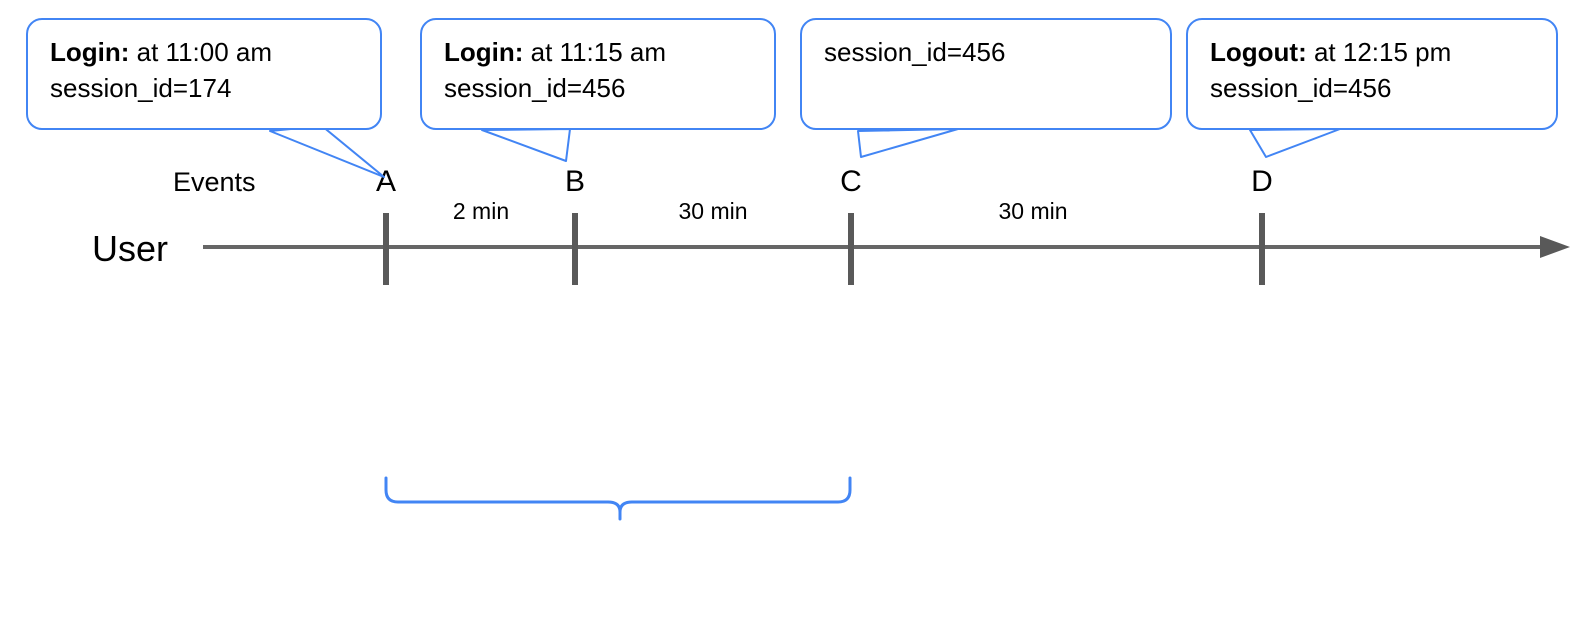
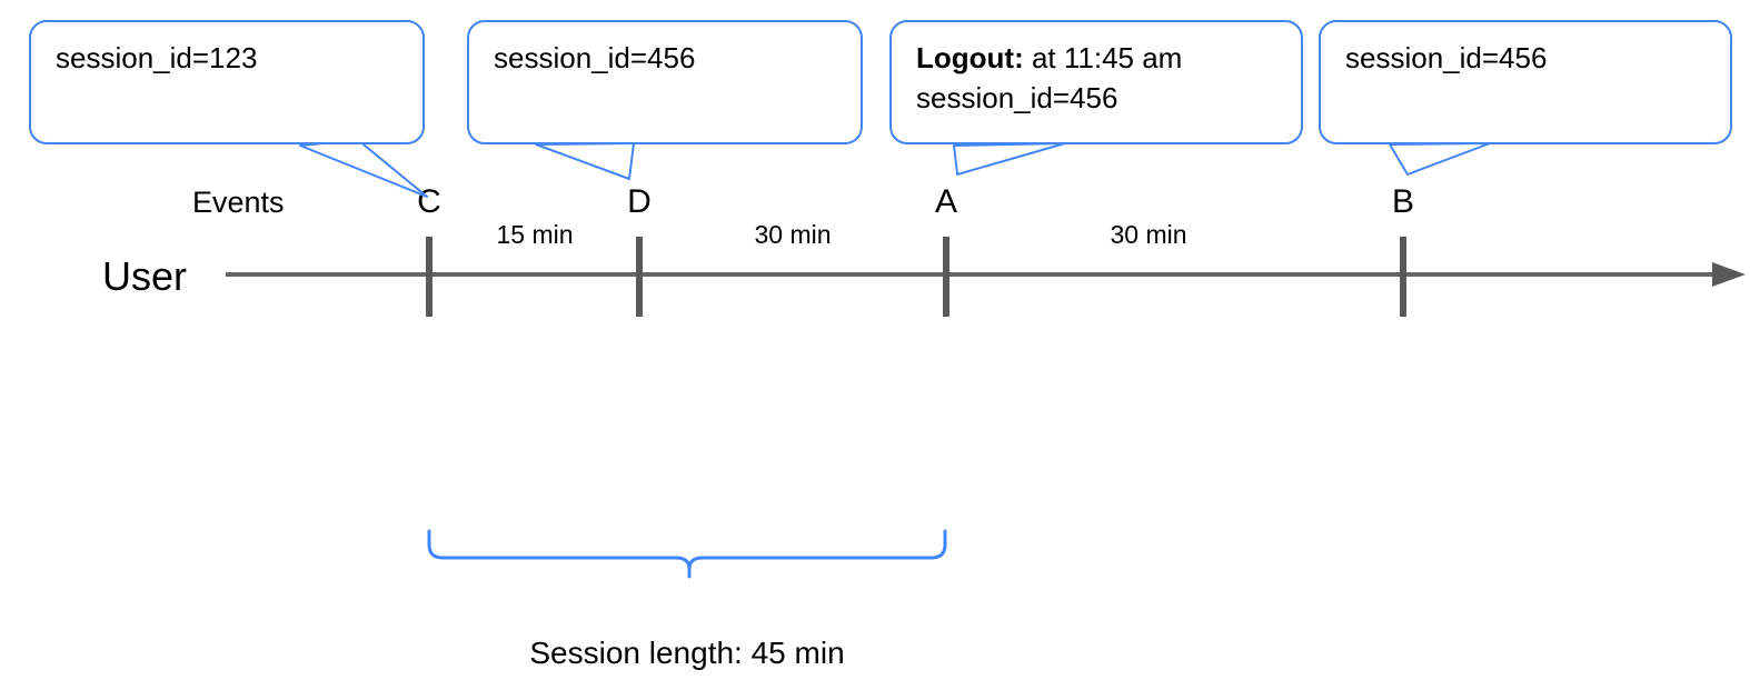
- Login: at 11:00 am
- session_id=174
+ session_id=123
- Login: at 11:15 am
  session_id=456
+ Logout: at 11:45 am
  session_id=456
- Logout: at 12:15 pm
  session_id=456
  Events
  User
- A
+ C
- B
+ D
- C
+ A
- D
+ B
- 2 min
+ 15 min
  30 min
  30 min
+ Session length: 45 min
